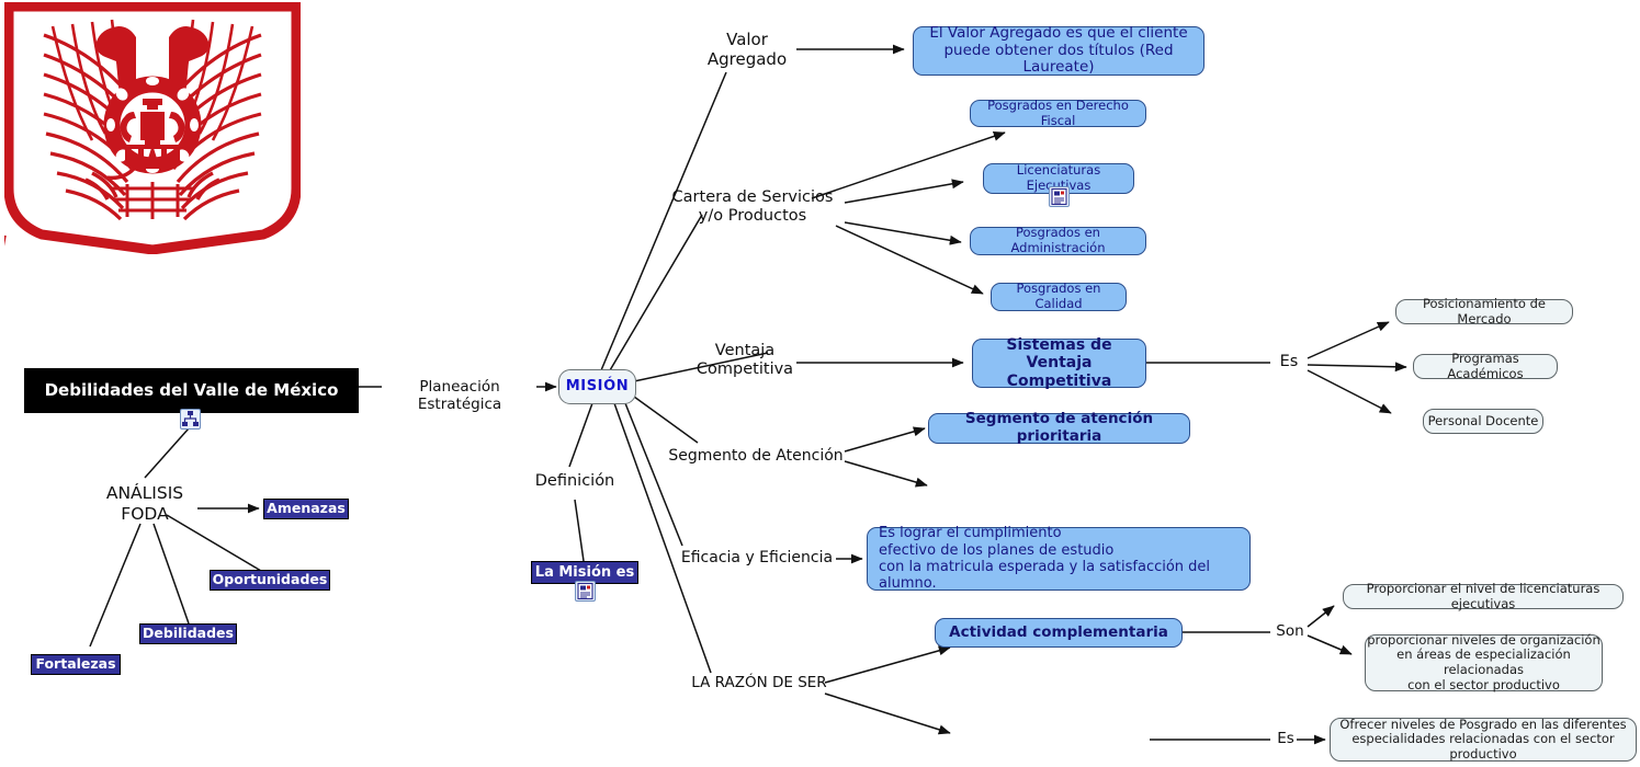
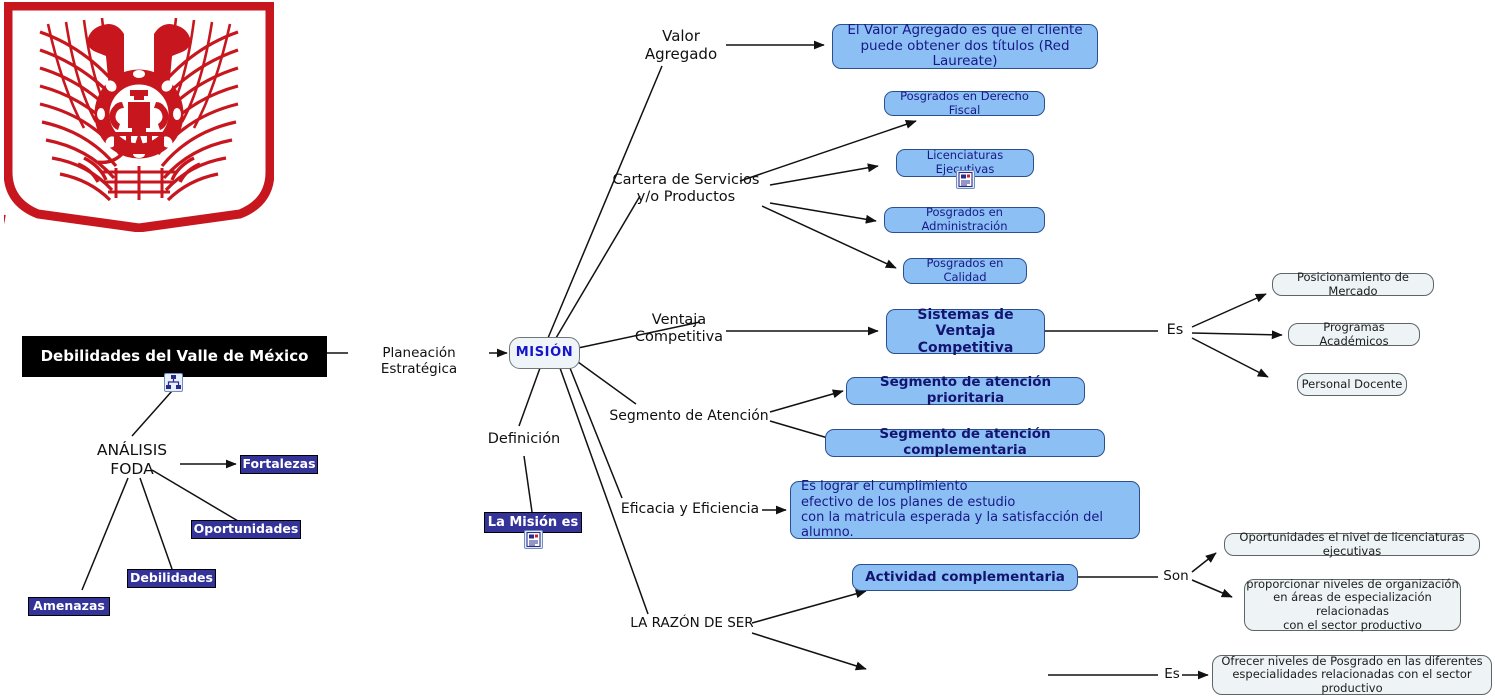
  Debilidades del Valle de México
  MISIÓN
  Planeación Estratégica
  Valor
  Agregado
  Cartera de Servicios
  y/o Productos
  Ventaja
  Competitiva
  Segmento de Atención
  Eficacia y Eficiencia
  Definición
  LA RAZÓN DE SER
  Es
  Son
  Es
  ANÁLISIS
  FODA
- Amenazas
+ Fortalezas
  Oportunidades
  Debilidades
- Fortalezas
+ Amenazas
  El Valor Agregado es que el cliente
  puede obtener dos títulos (Red Laureate)
  Posgrados en Derecho Fiscal
  Licenciaturas Ejecutivas
  Posgrados en Administración
  Posgrados en Calidad
  Sistemas de Ventaja
  Competitiva
  Segmento de atención prioritaria
+ Segmento de atención complementaria
  Es lograr el cumplimiento
  efectivo de los planes de estudio
  con la matricula esperada y la satisfacción del alumno.
  Actividad complementaria
  La Misión es
  Posicionamiento de Mercado
  Programas Académicos
  Personal Docente
- Proporcionar el nivel de licenciaturas ejecutivas
+ Oportunidades el nivel de licenciaturas ejecutivas
  proporcionar niveles de organización
  en áreas de especialización relacionadas
  con el sector productivo
  Ofrecer niveles de Posgrado en las diferentes
  especialidades relacionadas con el sector productivo
